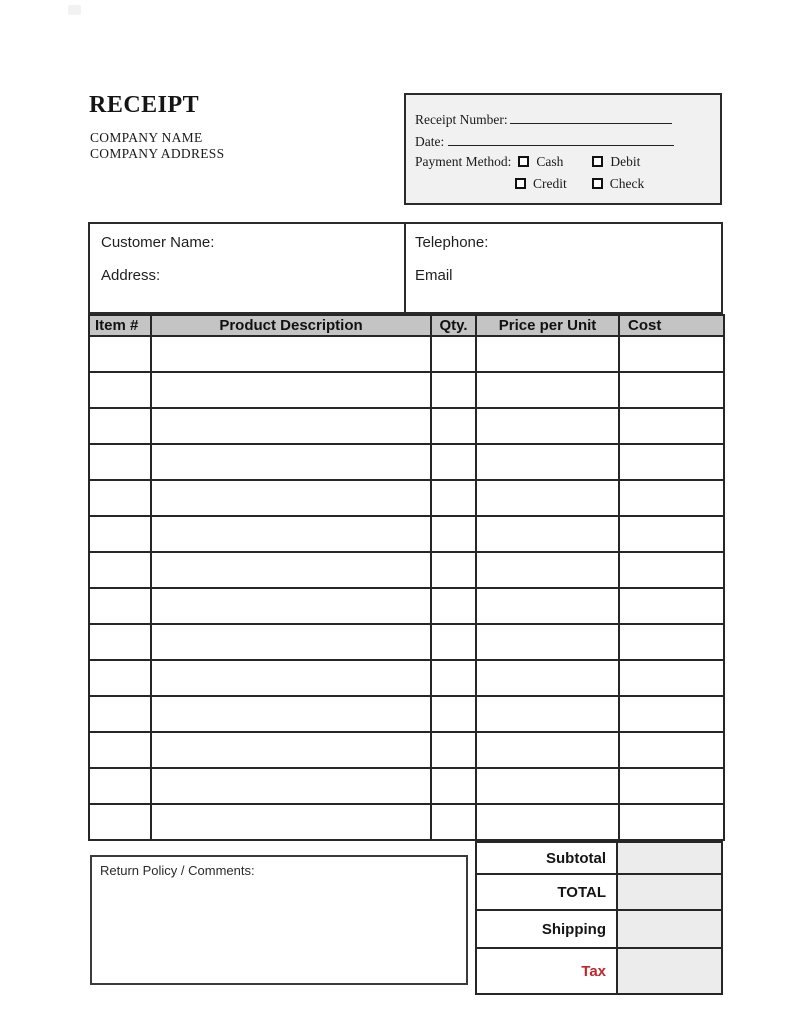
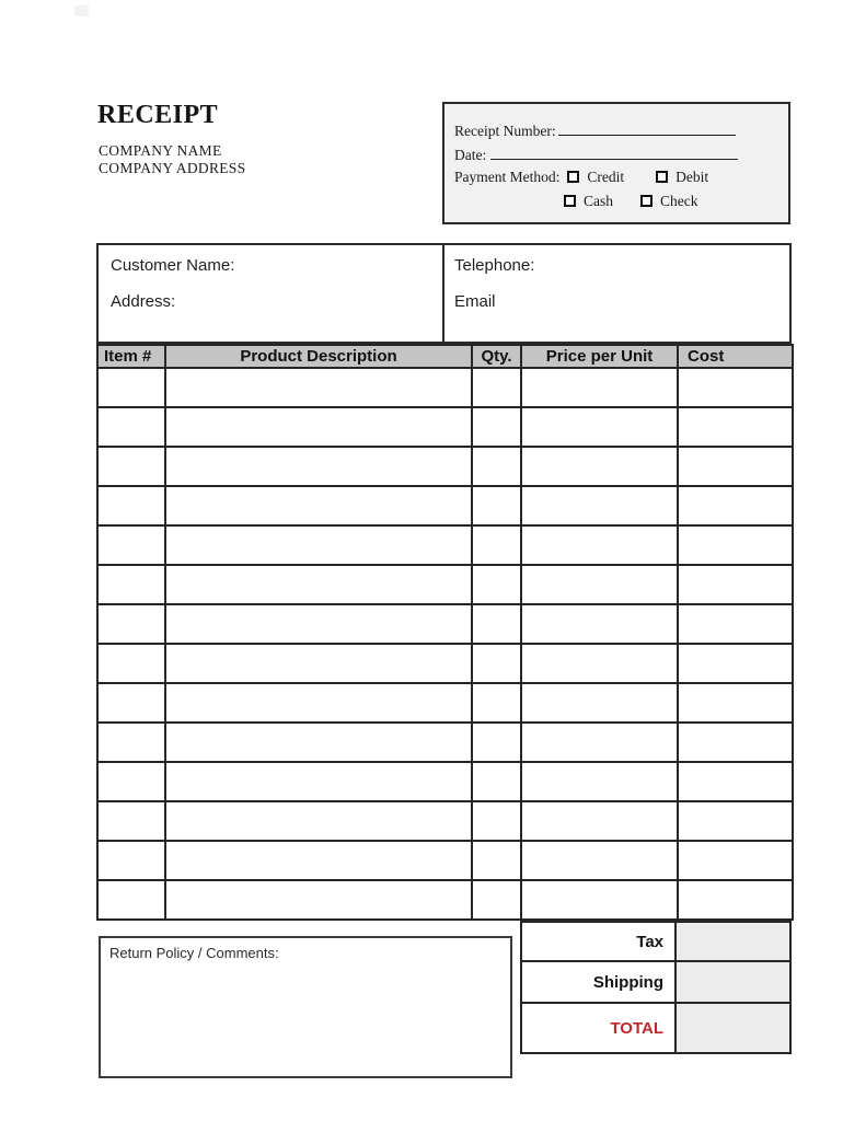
  RECEIPT
  COMPANY NAME
  COMPANY ADDRESS
  Receipt Number:
  Date:
  Payment Method:
- Cash
+ Credit
  Debit
- Credit
+ Cash
  Check
  Customer Name:
  Address:
  Telephone:
  Email
  Item #	Product Description	Qty.	Price per Unit	Cost
- Subtotal
- TOTAL
+ Tax
  Shipping
- Tax
+ TOTAL
  Return Policy / Comments:
